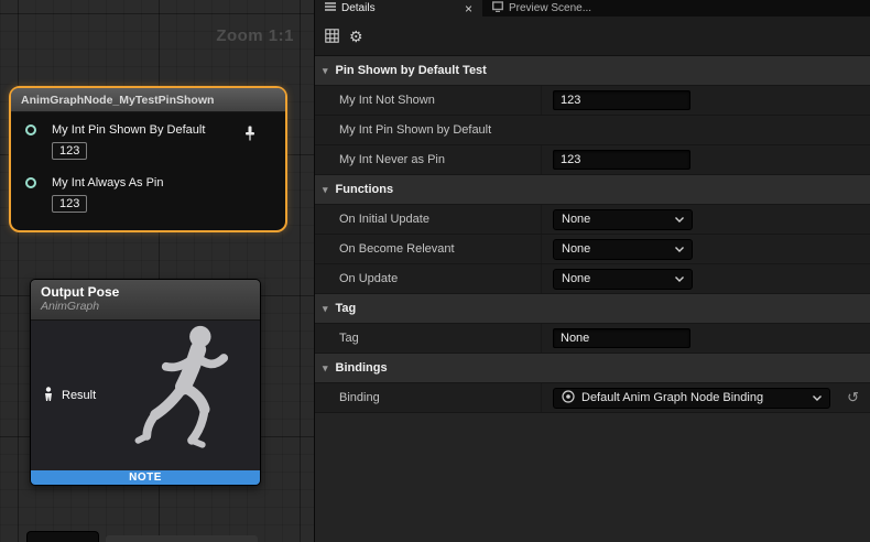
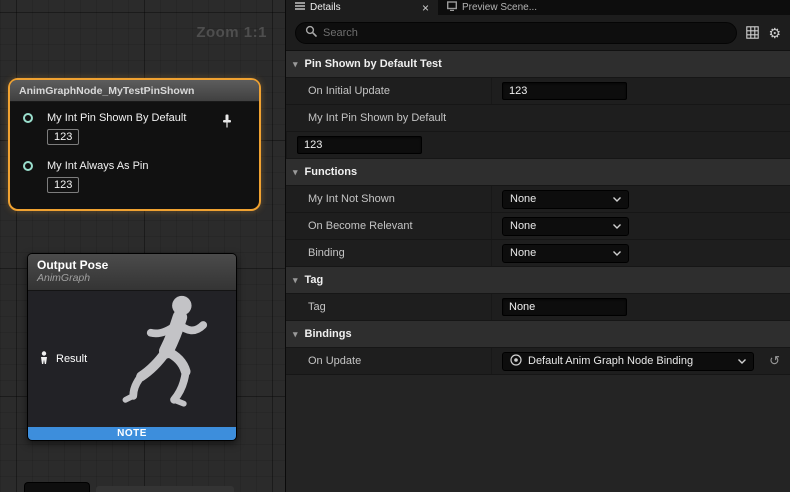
  Zoom 1:1
  AnimGraphNode_MyTestPinShown
  My Int Pin Shown By Default
  123
  My Int Always As Pin
  123
  Output Pose
  AnimGraph
  Result
  NOTE
  Details
  ×
  Preview Scene...
+ Search
  ⚙
  ▾
  Pin Shown by Default Test
- My Int Not Shown
+ On Initial Update
  123
  My Int Pin Shown by Default
- My Int Never as Pin
  123
  ▾
  Functions
- On Initial Update
+ My Int Not Shown
  None
  On Become Relevant
  None
- On Update
+ Binding
  None
  ▾
  Tag
  Tag
  None
  ▾
  Bindings
- Binding
+ On Update
  Default Anim Graph Node Binding
  ↺
